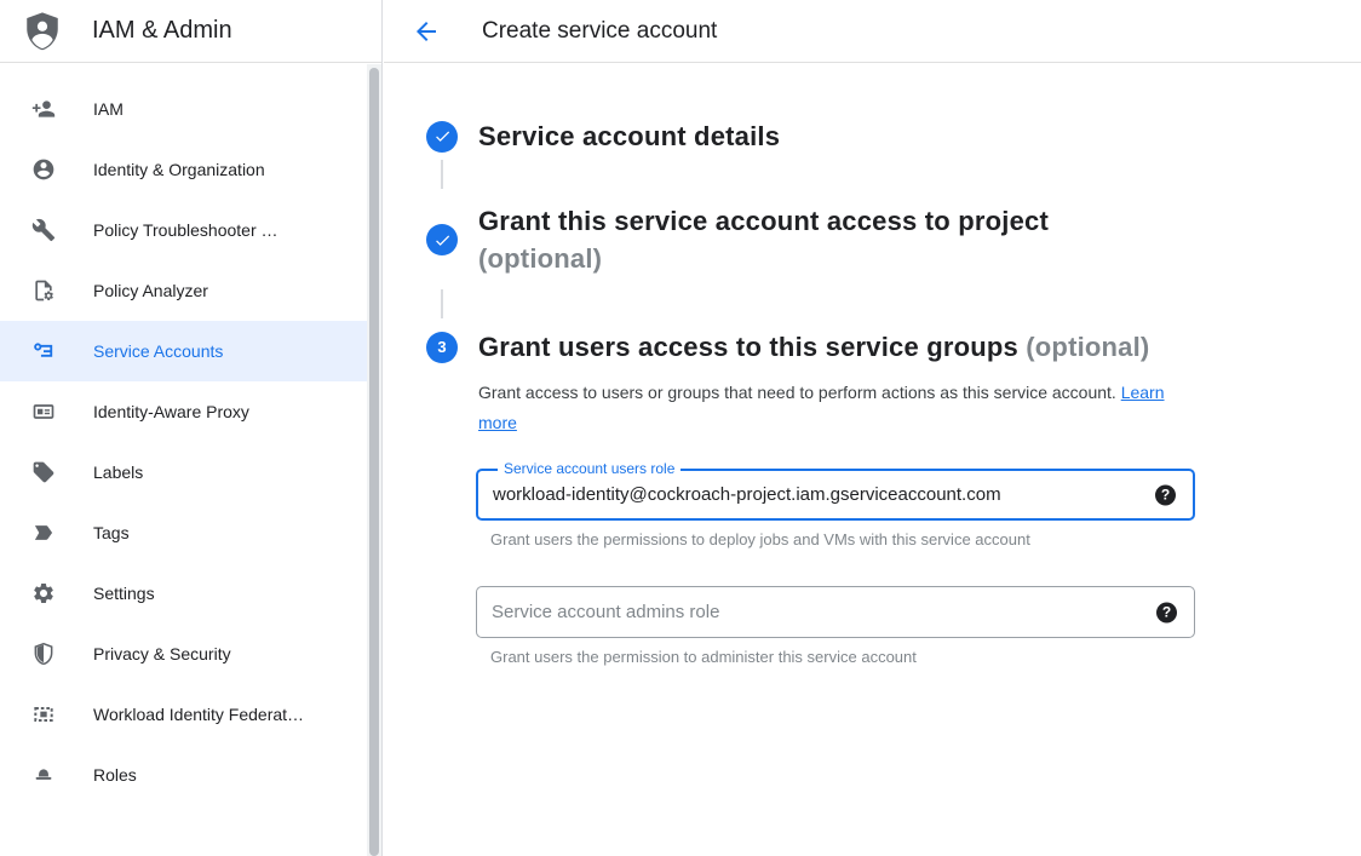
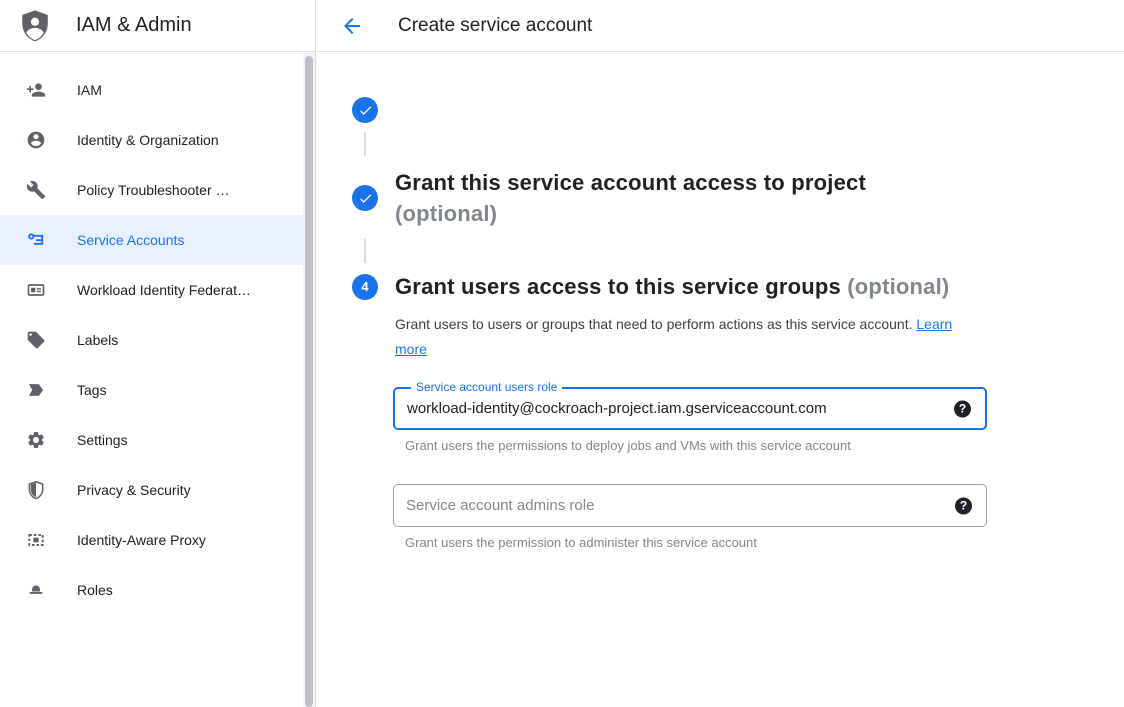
  IAM & Admin
  IAM
  Identity & Organization
  Policy Troubleshooter …
- Policy Analyzer
  Service Accounts
- Identity-Aware Proxy
+ Workload Identity Federat…
  Labels
  Tags
  Settings
  Privacy & Security
- Workload Identity Federat…
+ Identity-Aware Proxy
  Roles
  Create service account
- Service account details
  Grant this service account access to project
  (optional)
- 3
+ 4
  Grant users access to this service groups (optional)
- Grant access to users or groups that need to perform actions as this service account. Learn more
+ Grant users to users or groups that need to perform actions as this service account. Learn more
  Service account users role
  workload-identity@cockroach-project.iam.gserviceaccount.com
  ?
  Grant users the permissions to deploy jobs and VMs with this service account
  Service account admins role
  ?
  Grant users the permission to administer this service account
